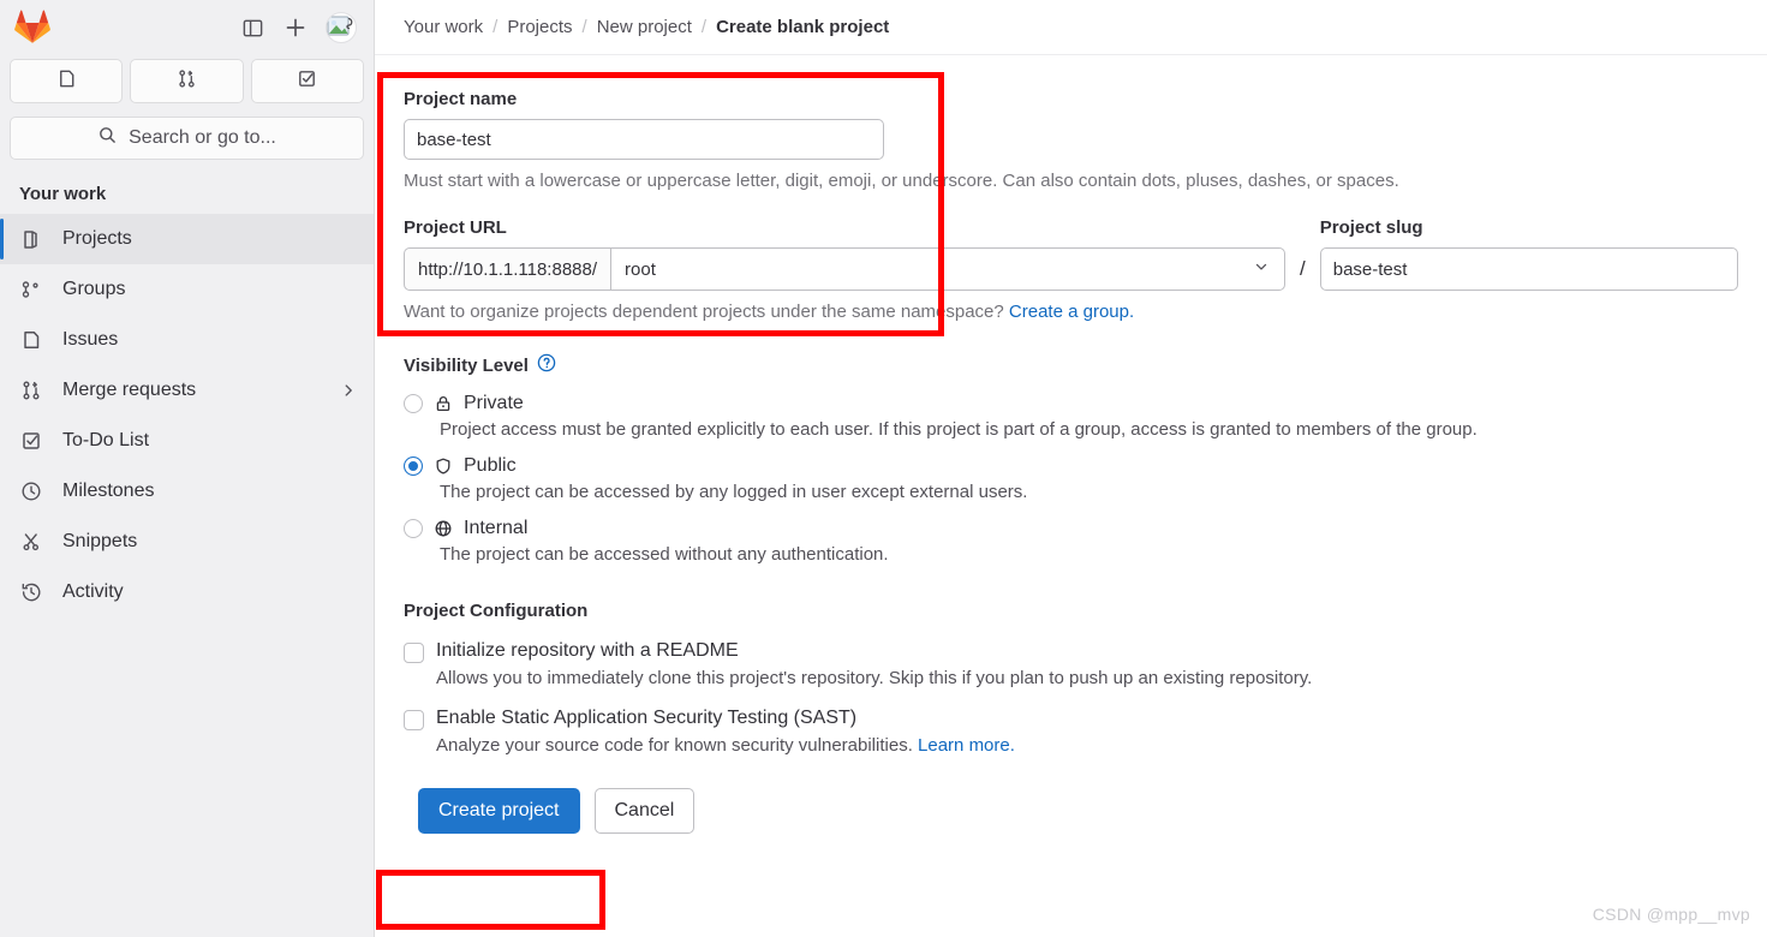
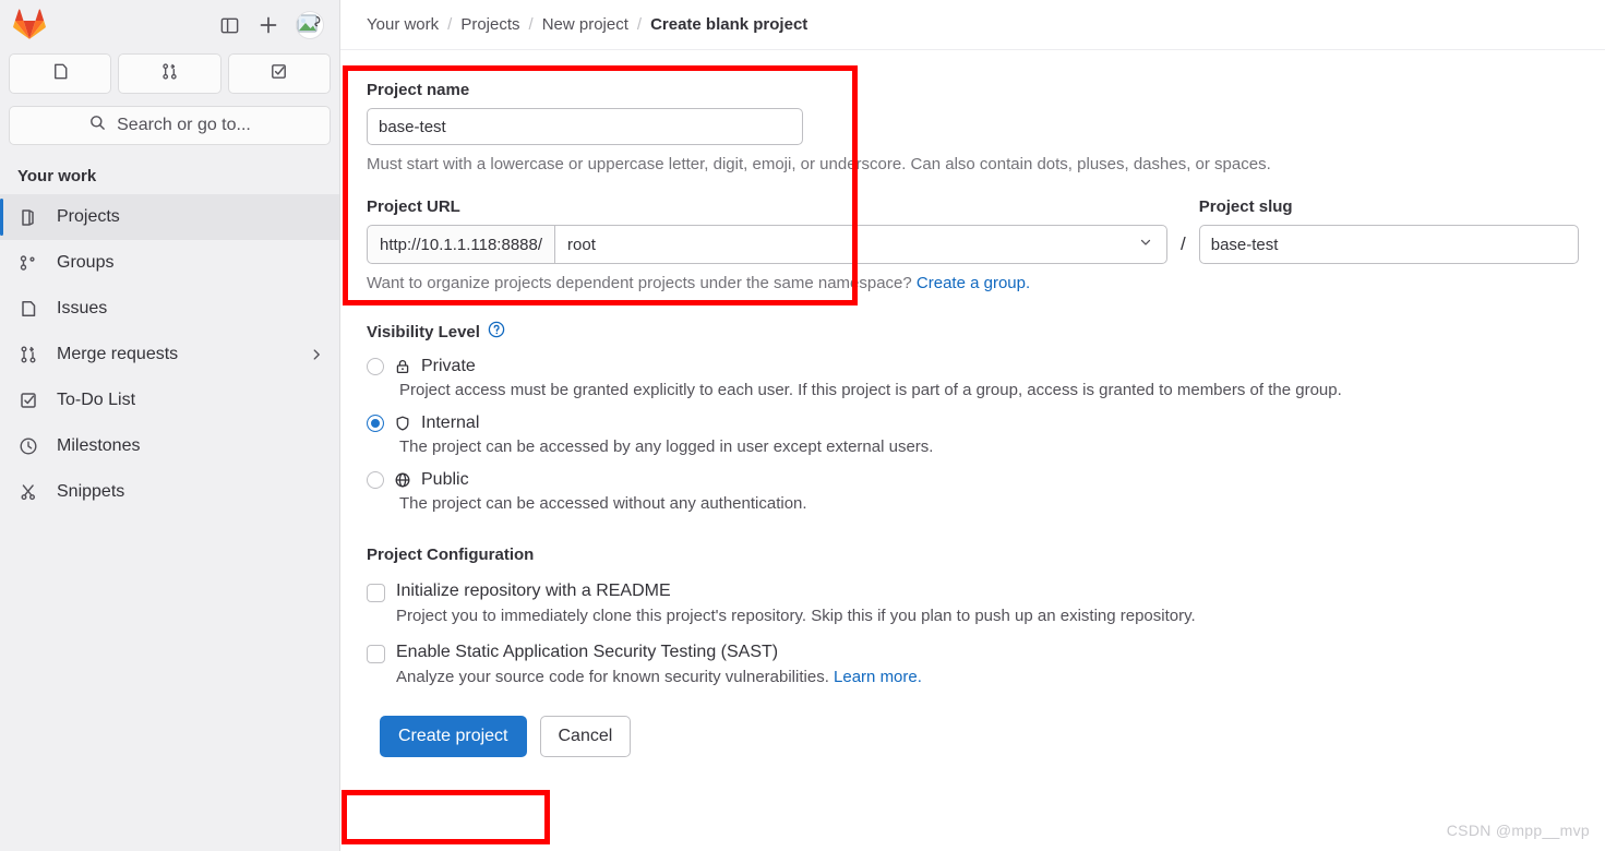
  Search or go to...
  Your work
  Projects
  Groups
  Issues
  Merge requests
  To-Do List
  Milestones
  Snippets
- Activity
  Your work
  /
  Projects
  /
  New project
  /
  Create blank project
  Project name
  base-test
  Must start with a lowercase or uppercase letter, digit, emoji, or underscore. Can also contain dots, pluses, dashes, or spaces.
  Project URL
  http://10.1.1.118:8888/
  root
  /
  Project slug
  base-test
  Want to organize projects dependent projects under the same namespace? Create a group.
  Visibility Level
  Private
  Project access must be granted explicitly to each user. If this project is part of a group, access is granted to members of the group.
- Public
+ Internal
  The project can be accessed by any logged in user except external users.
- Internal
+ Public
  The project can be accessed without any authentication.
  Project Configuration
  Initialize repository with a README
- Allows you to immediately clone this project's repository. Skip this if you plan to push up an existing repository.
+ Project you to immediately clone this project's repository. Skip this if you plan to push up an existing repository.
  Enable Static Application Security Testing (SAST)
  Analyze your source code for known security vulnerabilities. Learn more.
  Create project
  Cancel
  CSDN @mpp__mvp
